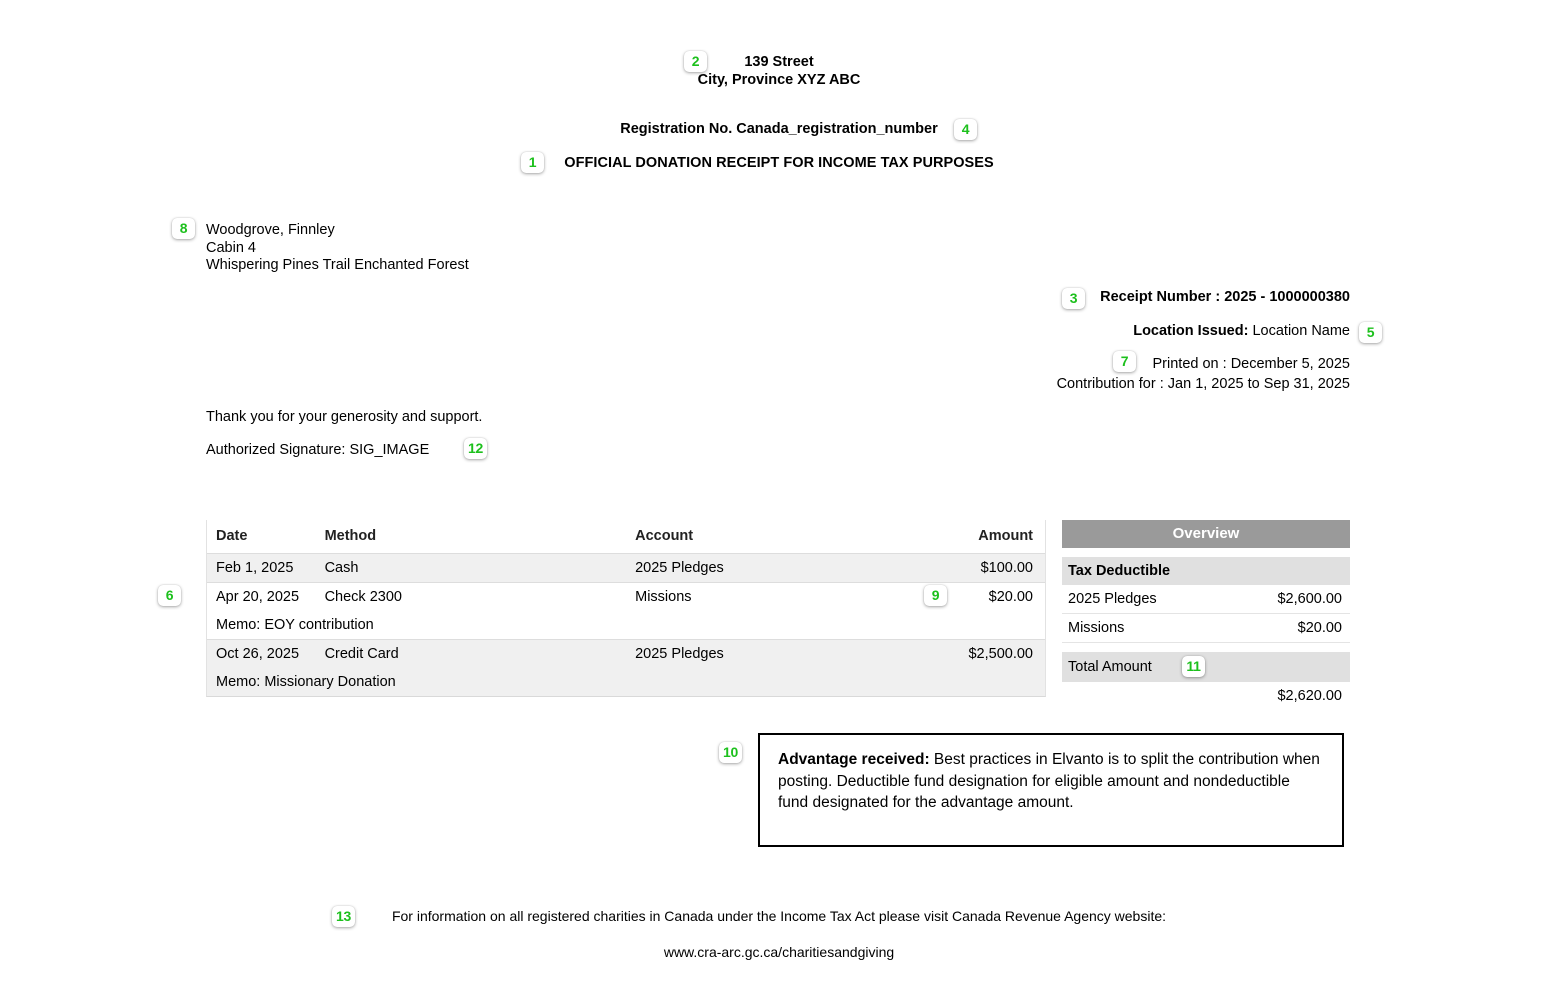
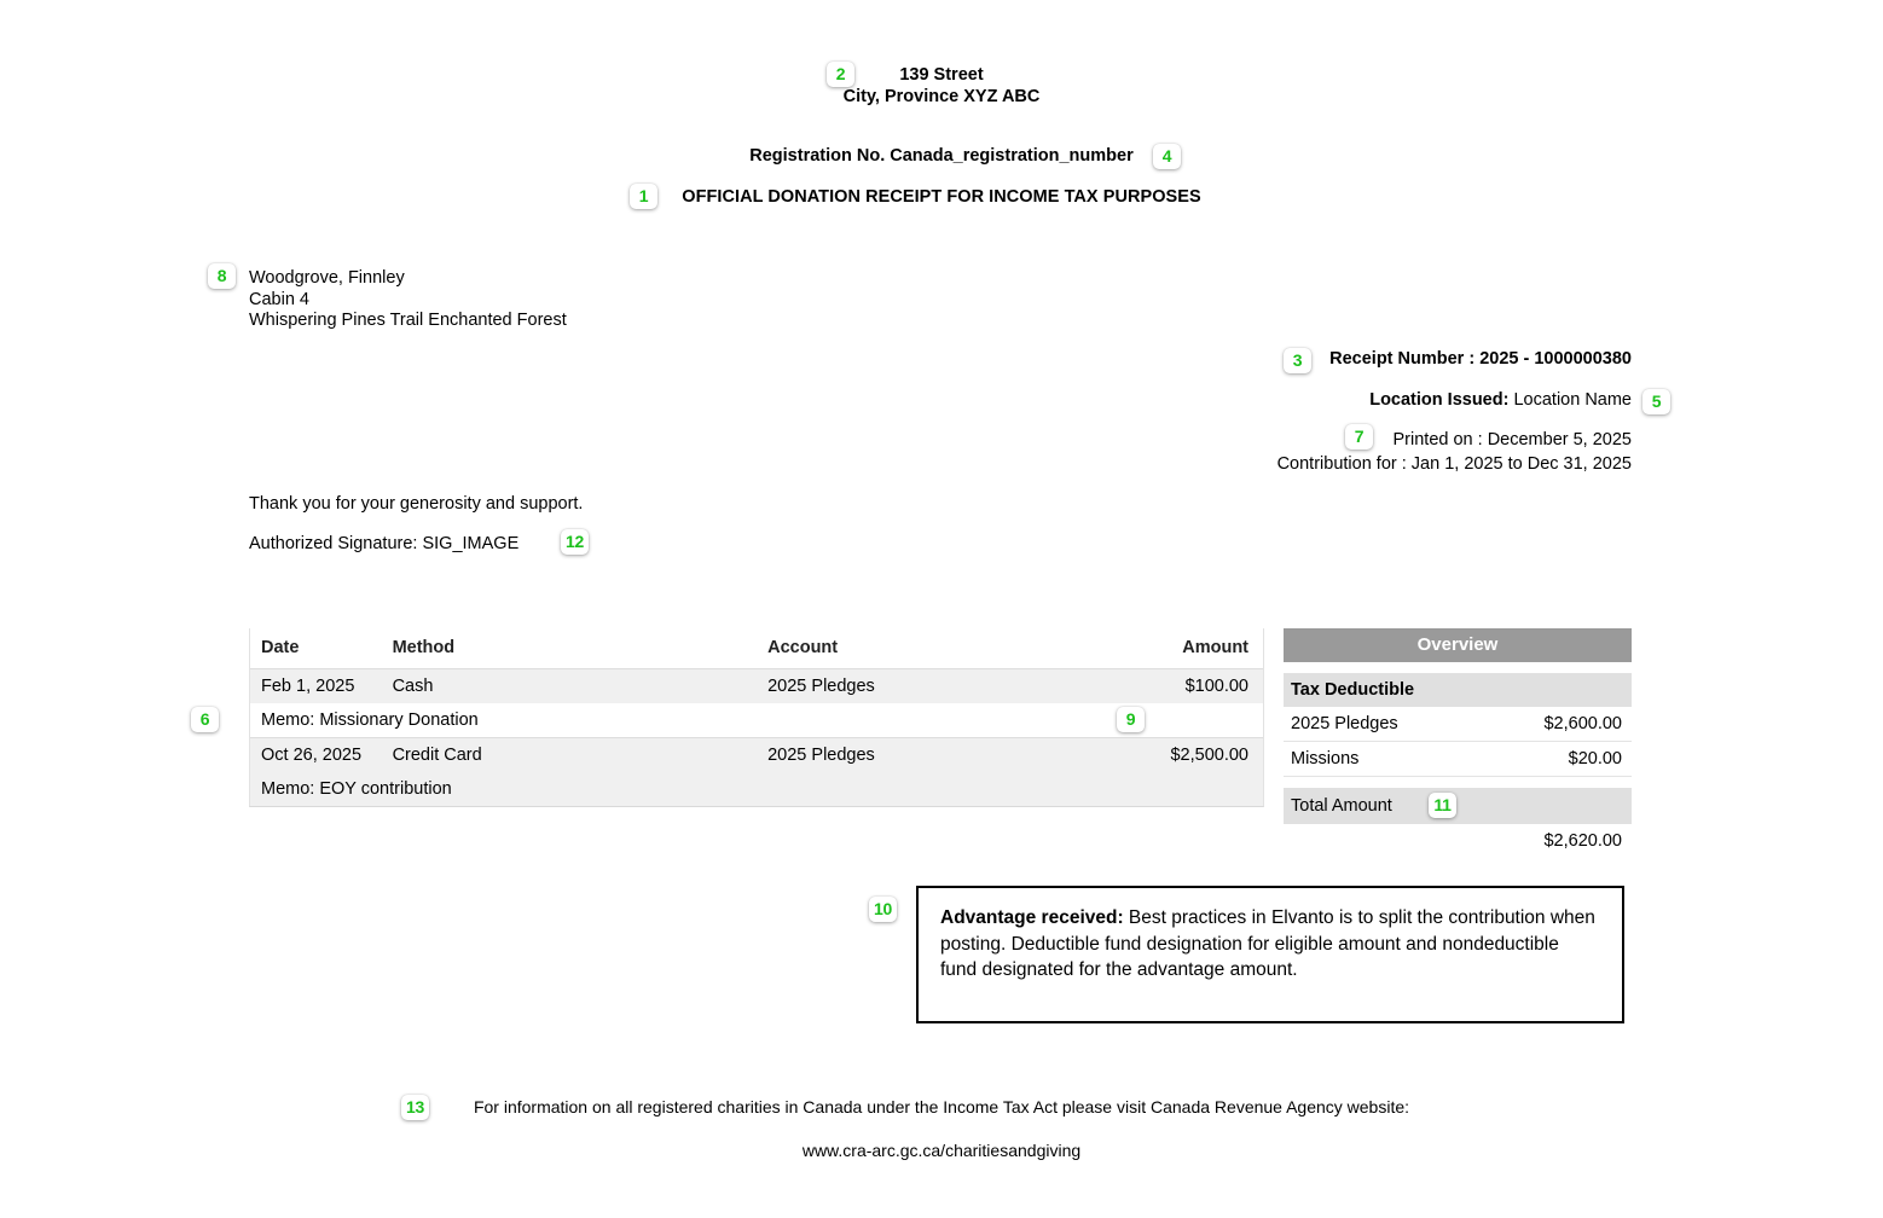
  139 Street
  City, Province XYZ ABC
  Registration No. Canada_registration_number
  OFFICIAL DONATION RECEIPT FOR INCOME TAX PURPOSES
  Woodgrove, Finnley
  Cabin 4
  Whispering Pines Trail Enchanted Forest
  Receipt Number : 2025 - 1000000380
  Location Issued: Location Name
  Printed on : December 5, 2025
- Contribution for : Jan 1, 2025 to Sep 31, 2025
+ Contribution for : Jan 1, 2025 to Dec 31, 2025
  Thank you for your generosity and support.
  Authorized Signature: SIG_IMAGE
  Date	Method	Account	Amount
  Feb 1, 2025	Cash	2025 Pledges	$100.00
- Apr 20, 2025	Check 2300	Missions	$20.00
- Memo: EOY contribution
+ Memo: Missionary Donation
  Oct 26, 2025	Credit Card	2025 Pledges	$2,500.00
- Memo: Missionary Donation
+ Memo: EOY contribution
  Overview
  Tax Deductible
  2025 Pledges
  $2,600.00
  Missions
  $20.00
  Total Amount
  $2,620.00
  Advantage received: Best practices in Elvanto is to split the contribution when posting. Deductible fund designation for eligible amount and nondeductible fund designated for the advantage amount.
  For information on all registered charities in Canada under the Income Tax Act please visit Canada Revenue Agency website:
  www.cra-arc.gc.ca/charitiesandgiving
  1
  2
  3
  4
  5
  6
  7
  8
  9
  10
  11
  12
  13
